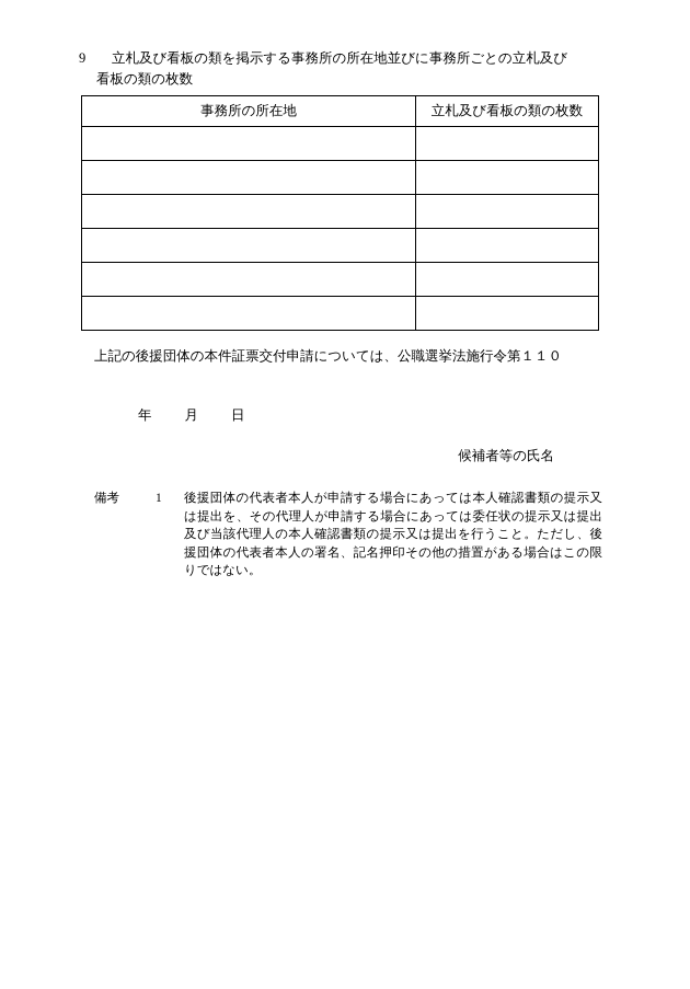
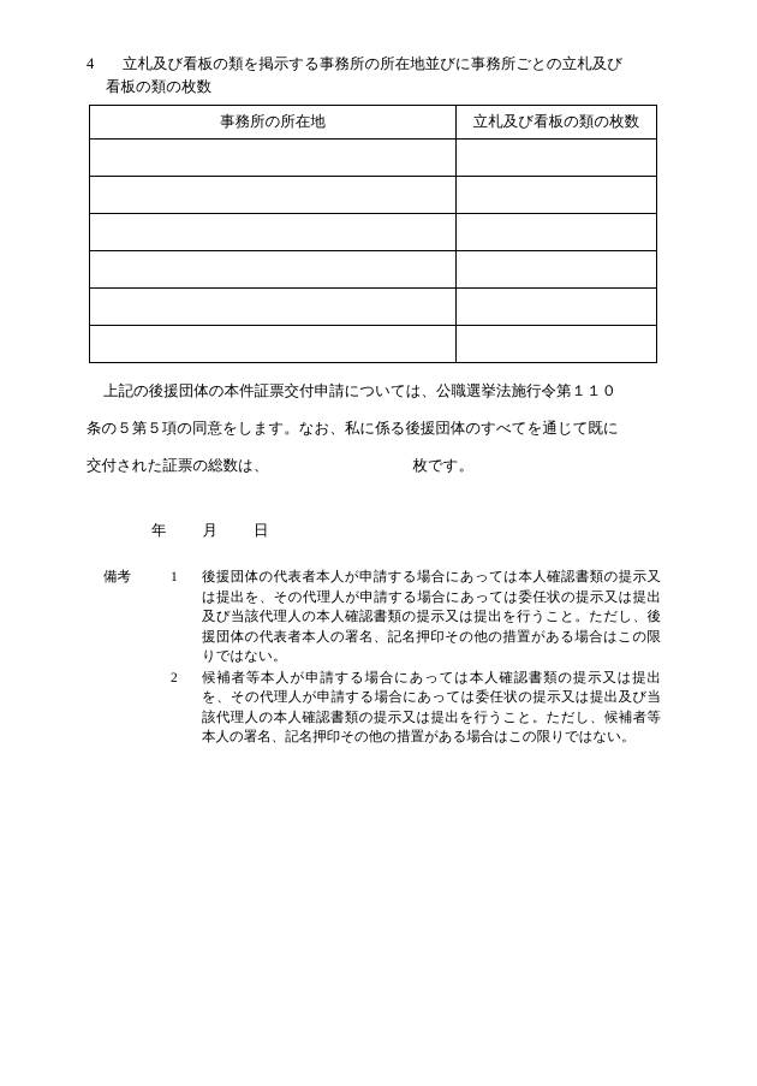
- 9 立札及び看板の類を掲示する事務所の所在地並びに事務所ごとの立札及び
+ 4 立札及び看板の類を掲示する事務所の所在地並びに事務所ごとの立札及び
  看板の類の枚数
  事務所の所在地	立札及び看板の類の枚数
  上記の後援団体の本件証票交付申請については、公職選挙法施行令第１１０
+ 条の５第５項の同意をします。なお、私に係る後援団体のすべてを通じて既に
+ 交付された証票の総数は、 枚です。
  年 月 日
- 候補者等の氏名
  備考
  1
  後援団体の代表者本人が申請する場合にあっては本人確認書類の提示又は提出を、その代理人が申請する場合にあっては委任状の提示又は提出及び当該代理人の本人確認書類の提示又は提出を行うこと。ただし、後援団体の代表者本人の署名、記名押印その他の措置がある場合はこの限りではない。
+ 2
+ 候補者等本人が申請する場合にあっては本人確認書類の提示又は提出を、その代理人が申請する場合にあっては委任状の提示又は提出及び当該代理人の本人確認書類の提示又は提出を行うこと。ただし、候補者等本人の署名、記名押印その他の措置がある場合はこの限りではない。
